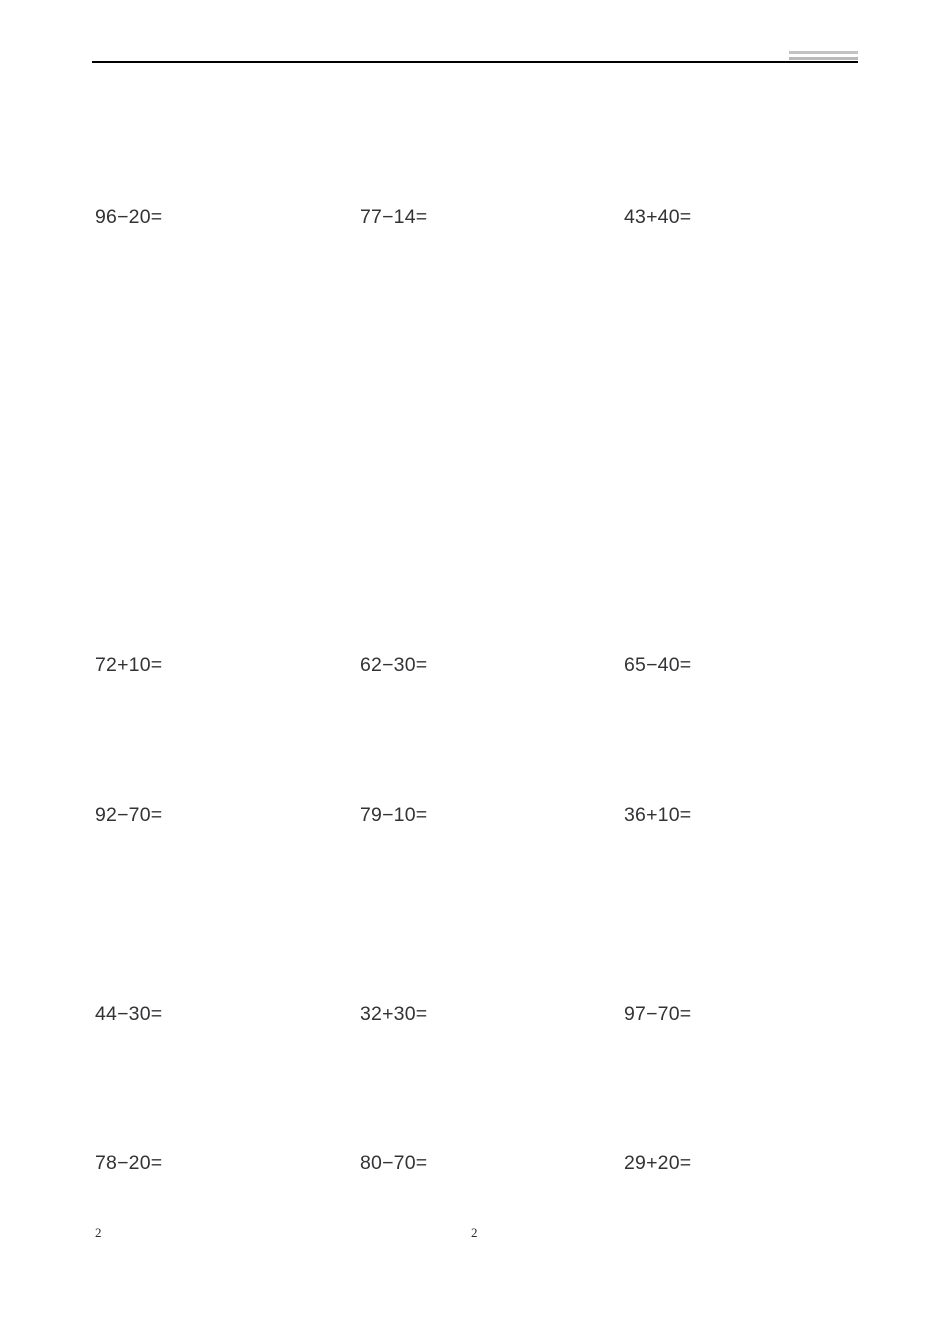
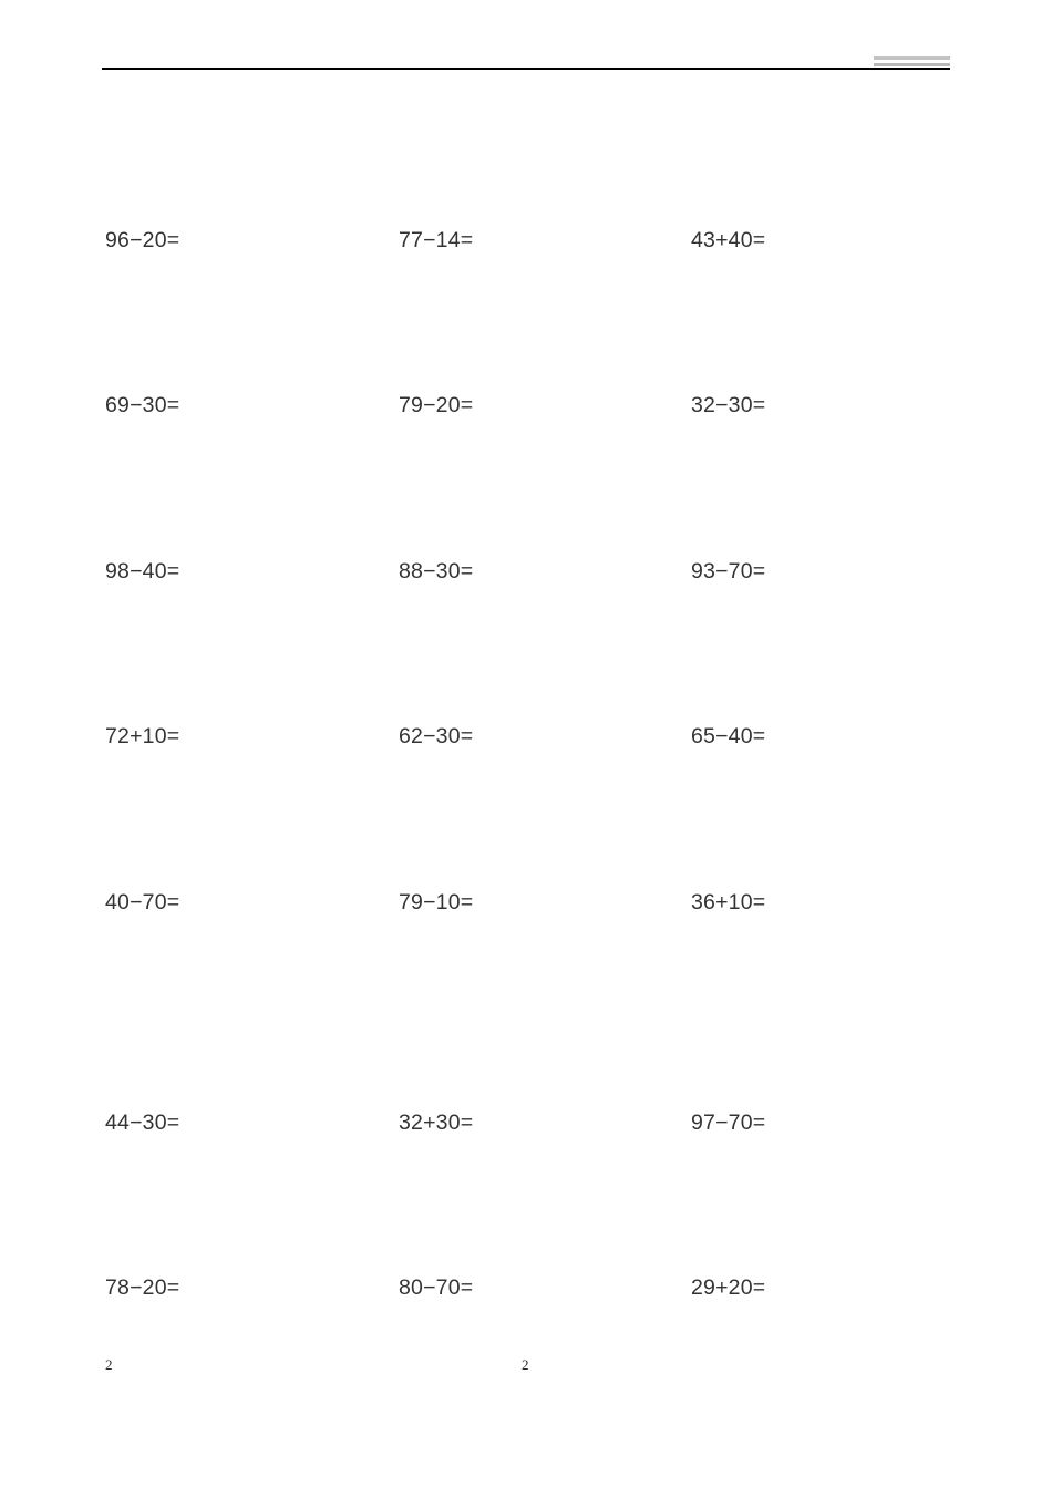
  96−20=
  77−14=
  43+40=
+ 69−30=
+ 79−20=
+ 32−30=
+ 98−40=
+ 88−30=
+ 93−70=
  72+10=
  62−30=
  65−40=
- 92−70=
+ 40−70=
  79−10=
  36+10=
  44−30=
  32+30=
  97−70=
  78−20=
  80−70=
  29+20=
  2
  2
